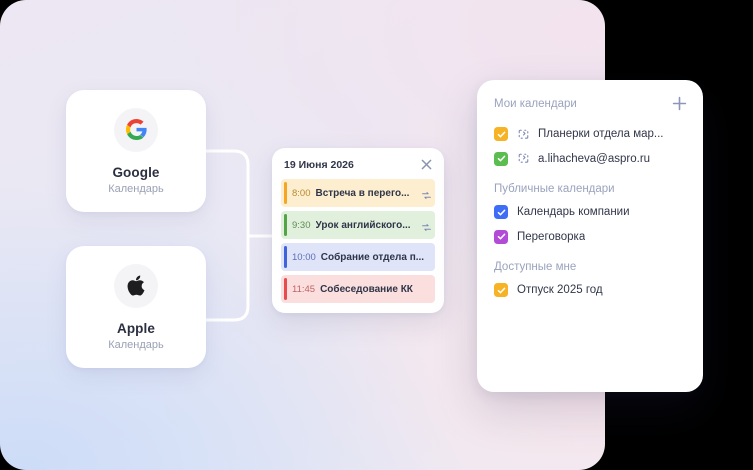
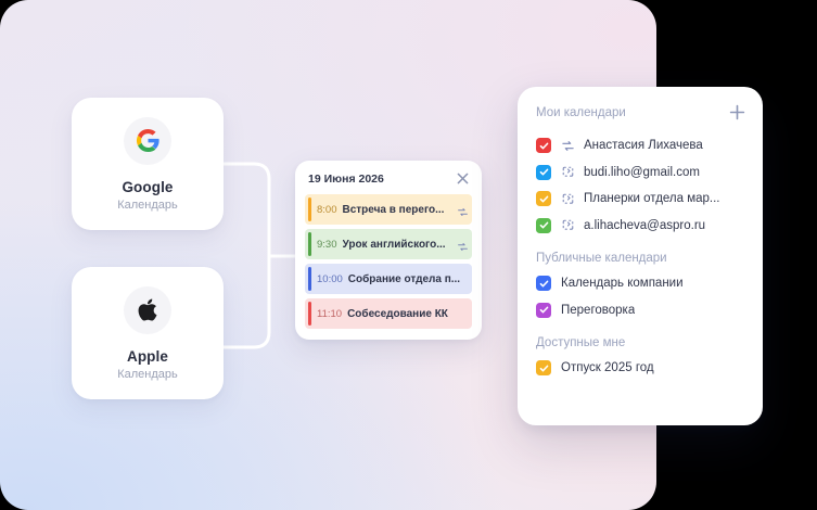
  Google
  Календарь
  Apple
  Календарь
  19 Июня 2026
  8:00
  Встреча в перего...
  9:30
  Урок английского...
  10:00
  Собрание отдела п...
- 11:45
+ 11:10
  Собеседование КК
  Мои календари
+ Анастасия Лихачева
+ budi.liho@gmail.com
  Планерки отдела мар...
  a.lihacheva@aspro.ru
  Публичные календари
  Календарь компании
  Переговорка
  Доступные мне
  Отпуск 2025 год
